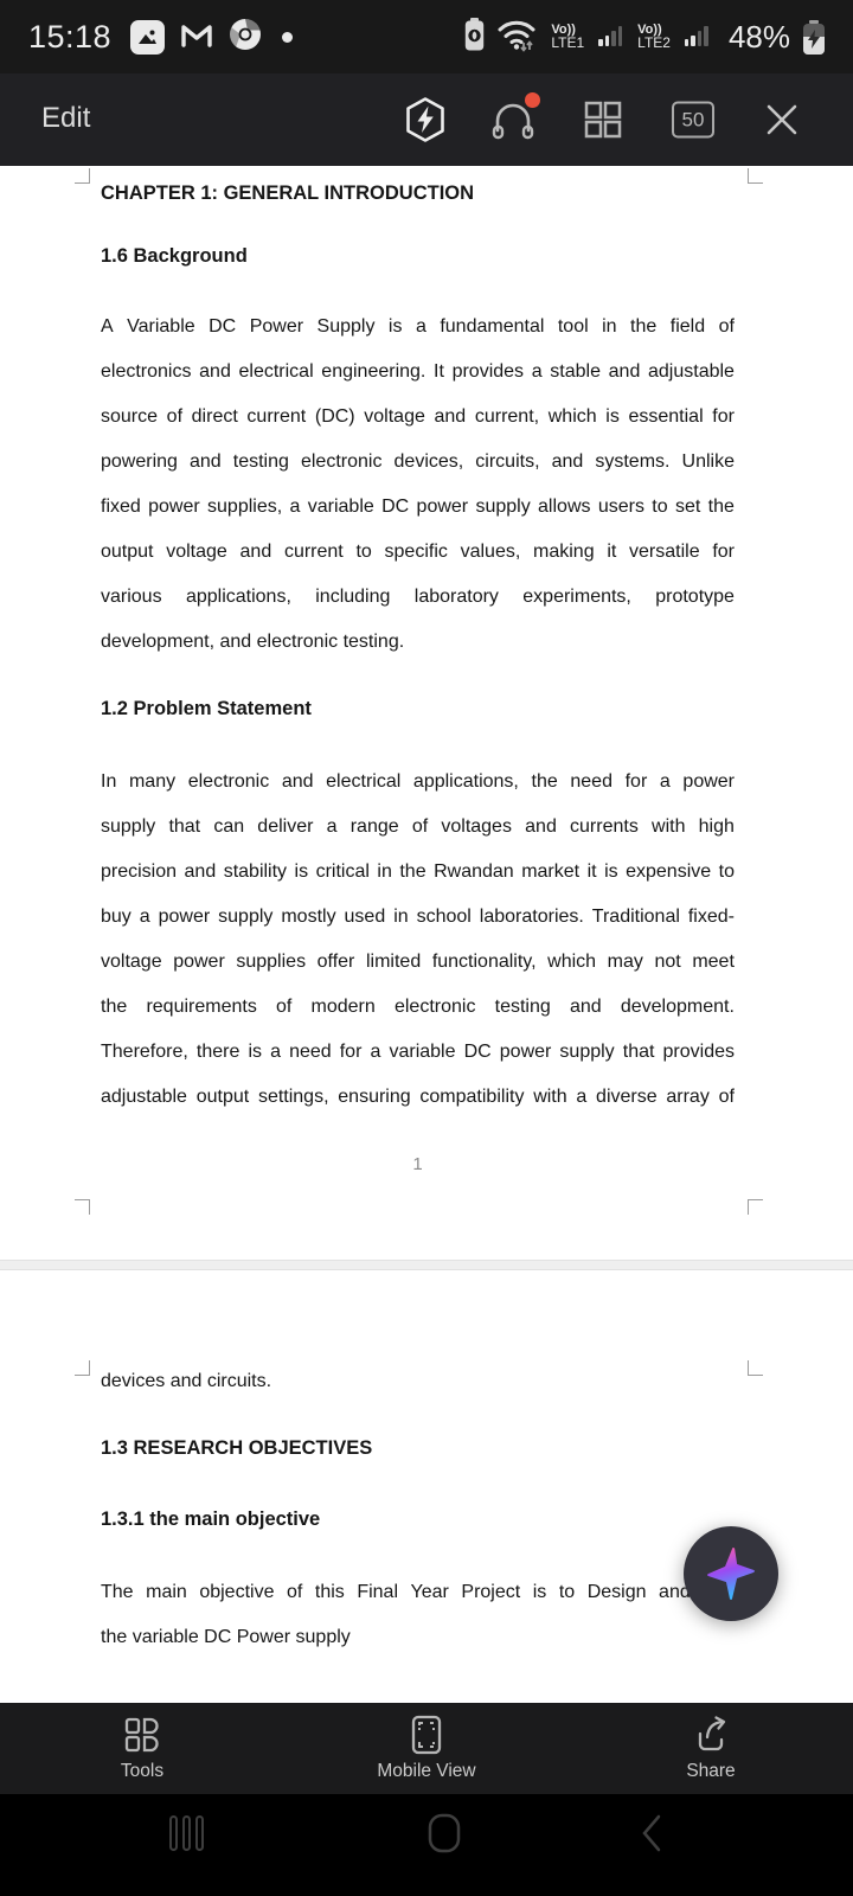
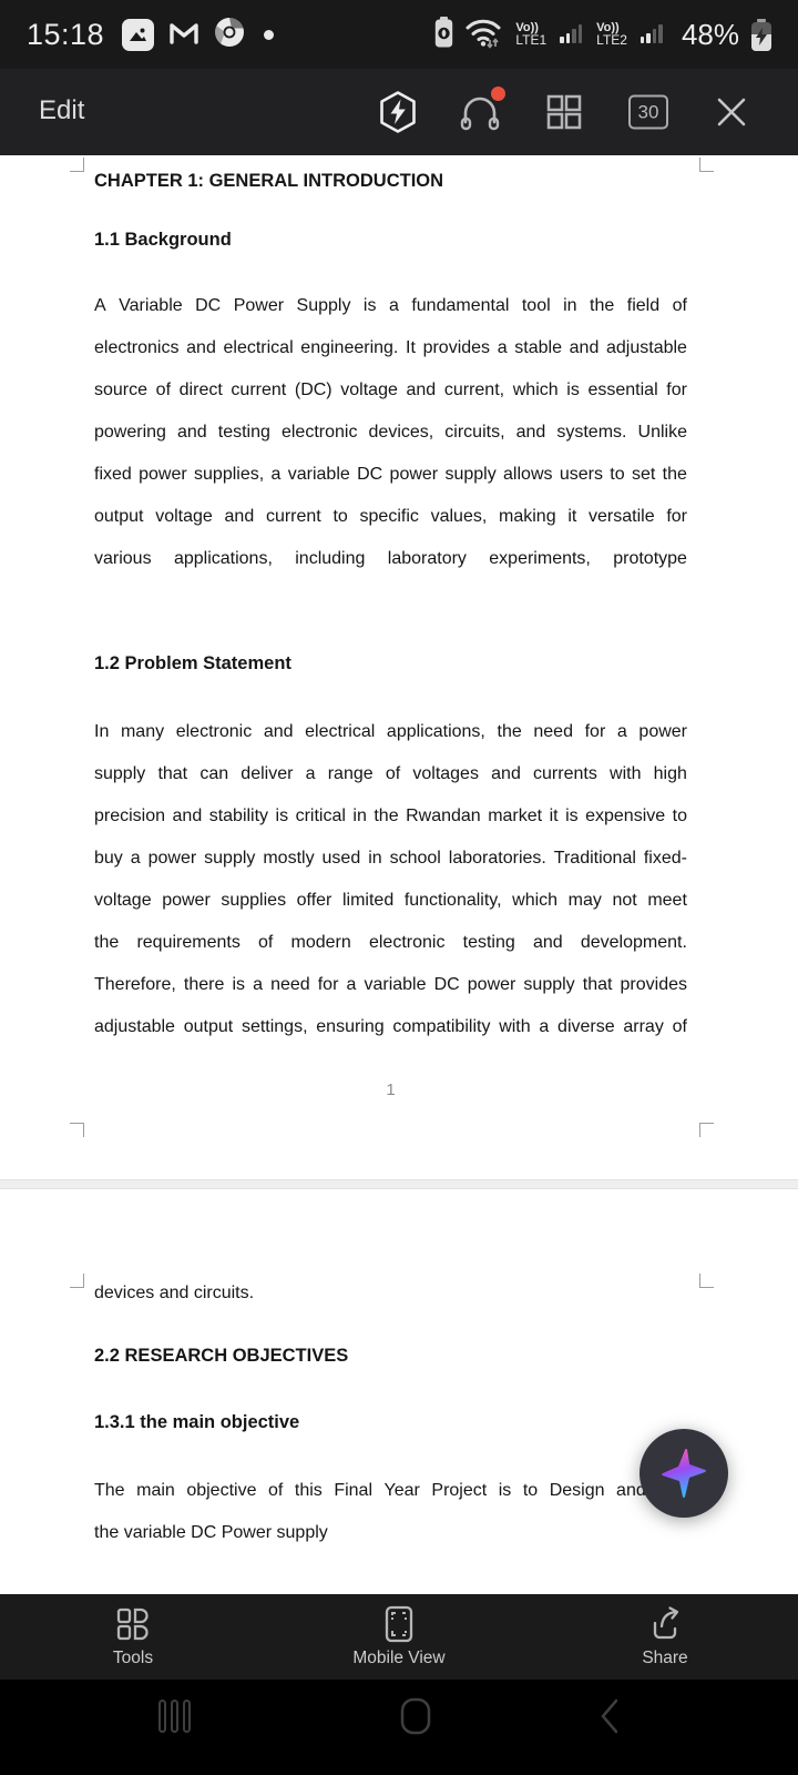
  15:18
  Vo))
  LTE1
  Vo))
  LTE2
  48%
  Edit
- 50
+ 30
  CHAPTER 1: GENERAL INTRODUCTION
- 1.6 Background
+ 1.1 Background
  A
  Variable
  DC
  Power
  Supply
  is
  a
  fundamental
  tool
  in
  the
  field
  of
  electronics
  and
  electrical
  engineering.
  It
  provides
  a
  stable
  and
  adjustable
  source
  of
  direct
  current
  (DC)
  voltage
  and
  current,
  which
  is
  essential
  for
  powering
  and
  testing
  electronic
  devices,
  circuits,
  and
  systems.
  Unlike
  fixed
  power
  supplies,
  a
  variable
  DC
  power
  supply
  allows
  users
  to
  set
  the
  output
  voltage
  and
  current
  to
  specific
  values,
  making
  it
  versatile
  for
  various
  applications,
  including
  laboratory
  experiments,
  prototype
- development, and electronic testing.
  1.2 Problem Statement
  In
  many
  electronic
  and
  electrical
  applications,
  the
  need
  for
  a
  power
  supply
  that
  can
  deliver
  a
  range
  of
  voltages
  and
  currents
  with
  high
  precision
  and
  stability
  is
  critical
  in
  the
  Rwandan
  market
  it
  is
  expensive
  to
  buy
  a
  power
  supply
  mostly
  used
  in
  school
  laboratories.
  Traditional
  fixed-
  voltage
  power
  supplies
  offer
  limited
  functionality,
  which
  may
  not
  meet
  the
  requirements
  of
  modern
  electronic
  testing
  and
  development.
  Therefore,
  there
  is
  a
  need
  for
  a
  variable
  DC
  power
  supply
  that
  provides
  adjustable
  output
  settings,
  ensuring
  compatibility
  with
  a
  diverse
  array
  of
  1
  devices and circuits.
- 1.3 RESEARCH OBJECTIVES
+ 2.2 RESEARCH OBJECTIVES
  1.3.1 the main objective
  The
  main
  objective
  of
  this
  Final
  Year
  Project
  is
  to
  Design
  and
  the variable DC Power supply
  Tools
  Mobile View
  Share
